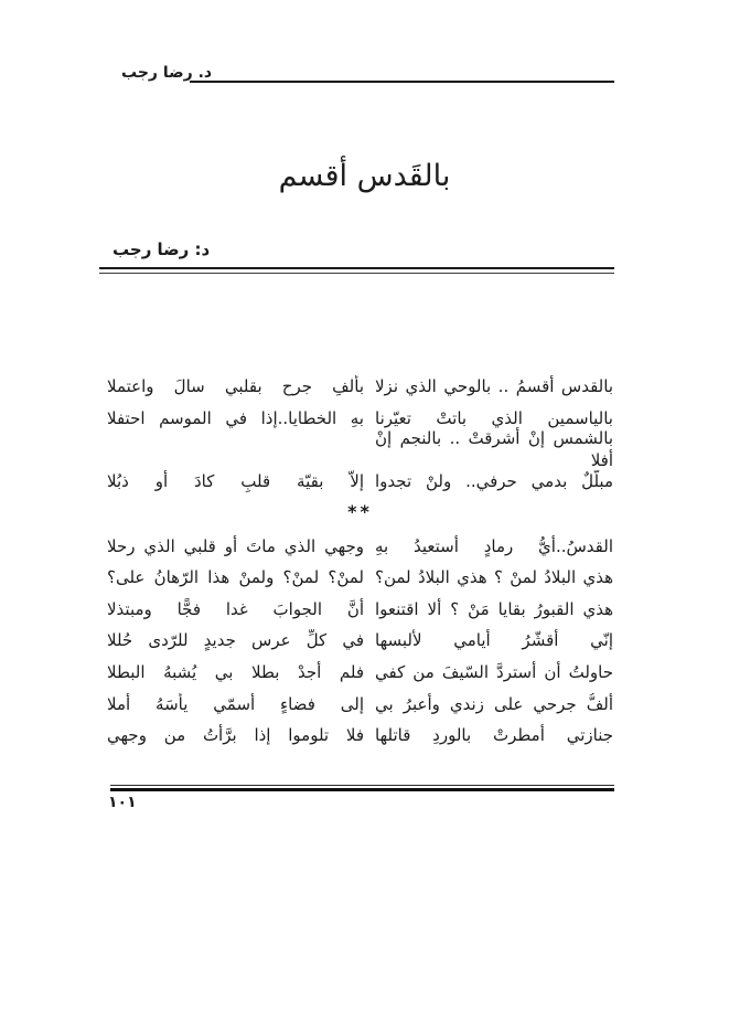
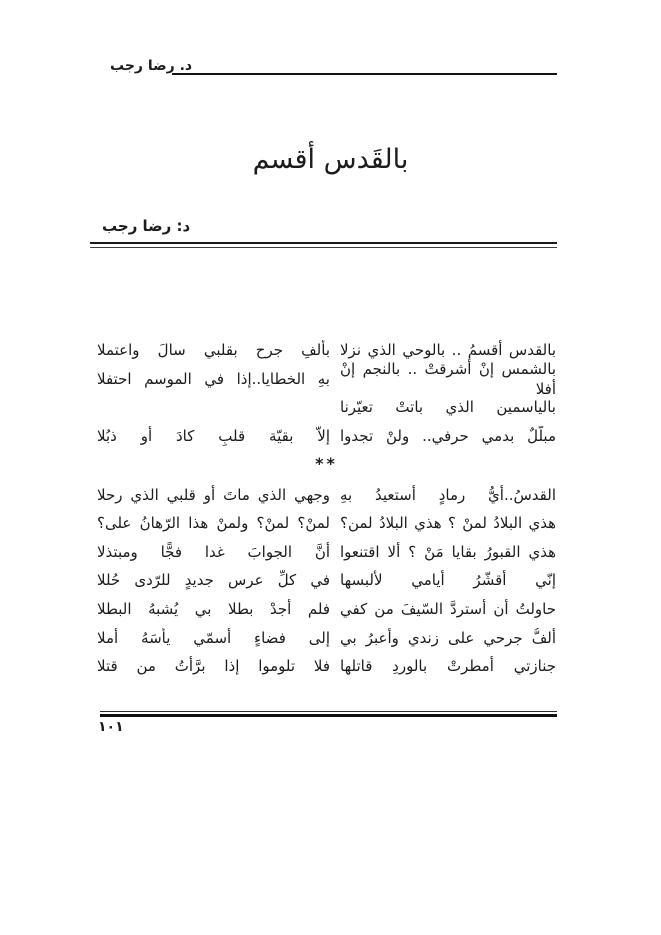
  د. رضا رجب
  بالقَدس أقسم
  د: رضا رجب
  بالقدس أقسمُ .. بالوحي الذي نزلا
  بألفِ جرح بقلبي سالَ واعتملا
- بالياسمين الذي باتتْ تعيّرنا
+ بالشمس إنْ أشرقتْ .. بالنجم إنْ أفلا
  بهِ الخطايا..إذا في الموسم احتفلا
- بالشمس إنْ أشرقتْ .. بالنجم إنْ أفلا
+ بالياسمين الذي باتتْ تعيّرنا
  مبلّلٌ بدمي حرفي.. ولنْ تجدوا
  إلاّ بقيّة قلبِ كادَ أو ذبُلا
  **
  القدسُ..أيُّ رمادٍ أستعيدُ بهِ
  وجهي الذي ماتَ أو قلبي الذي رحلا
  هذي البلادُ لمنْ ؟ هذي البلادُ لمن؟
  لمنْ؟ لمنْ؟ ولمنْ هذا الرّهانُ على؟
  هذي القبورُ بقايا مَنْ ؟ ألا اقتنعوا
  أنَّ الجوابَ غدا فجًّا ومبتذلا
  إنّي أقشّرُ أيامي لألبسها
  في كلِّ عرس جديدٍ للرّدى حُللا
  حاولتُ أن أستردَّ السّيفَ من كفي
  فلم أجدْ بطلا بي يُشبهُ البطلا
  ألفُّ جرحي على زندي وأعبرُ بي
  إلى فضاءٍ أسمّي يأسَهُ أملا
  جنازتي أمطرتْ بالوردِ قاتلها
- فلا تلوموا إذا برَّأتُ من وجهي
+ فلا تلوموا إذا برَّأتُ من قتلا
  ١٠١
